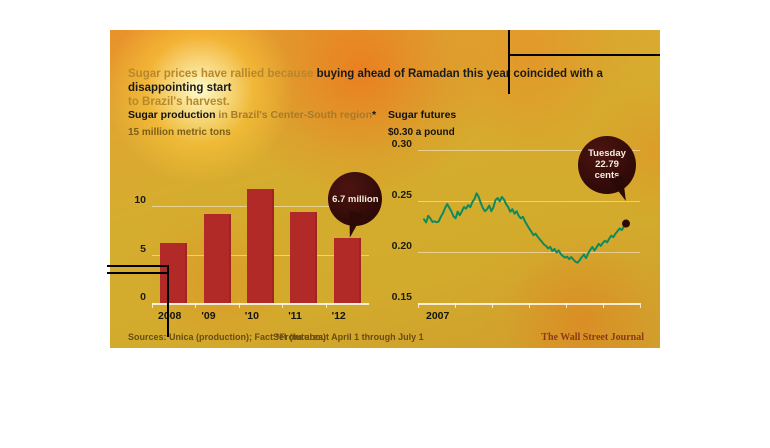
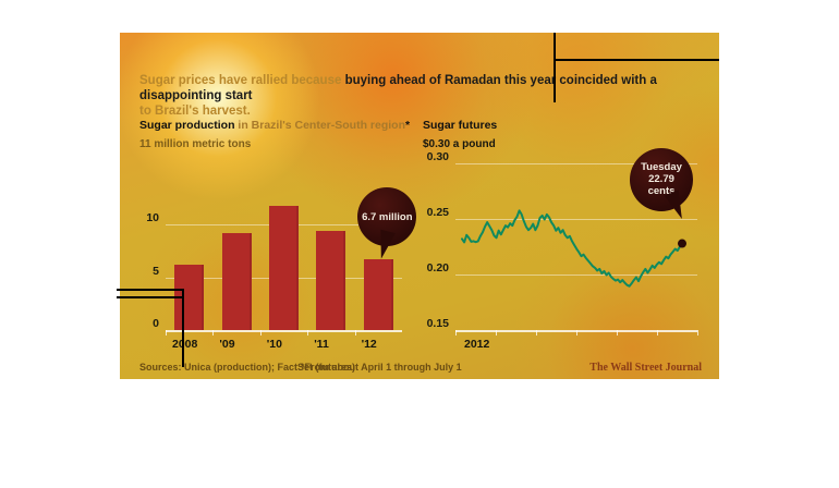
  Sugar prices have rallied because buying ahead of Ramadan this yea coincided with a disappointing start
  to Brazil's harvest.
  Sugar production in Brazil's Center-South region*
- 15 million metric tons
+ 11 million metric tons
  Sugar futures
  $0.30 a pound
  0
  5
  10
  208
  '09
  '10
  '11
  '12
  6.7 million
  0.15
  0.20
  0.25
  0.30
- 2007
+ 2012
  Tuesday
  22.79
  cents
  Sources: Unica (production); FactSet (futures)
  *From about April 1 through July 1
  The Wall Street Journal
